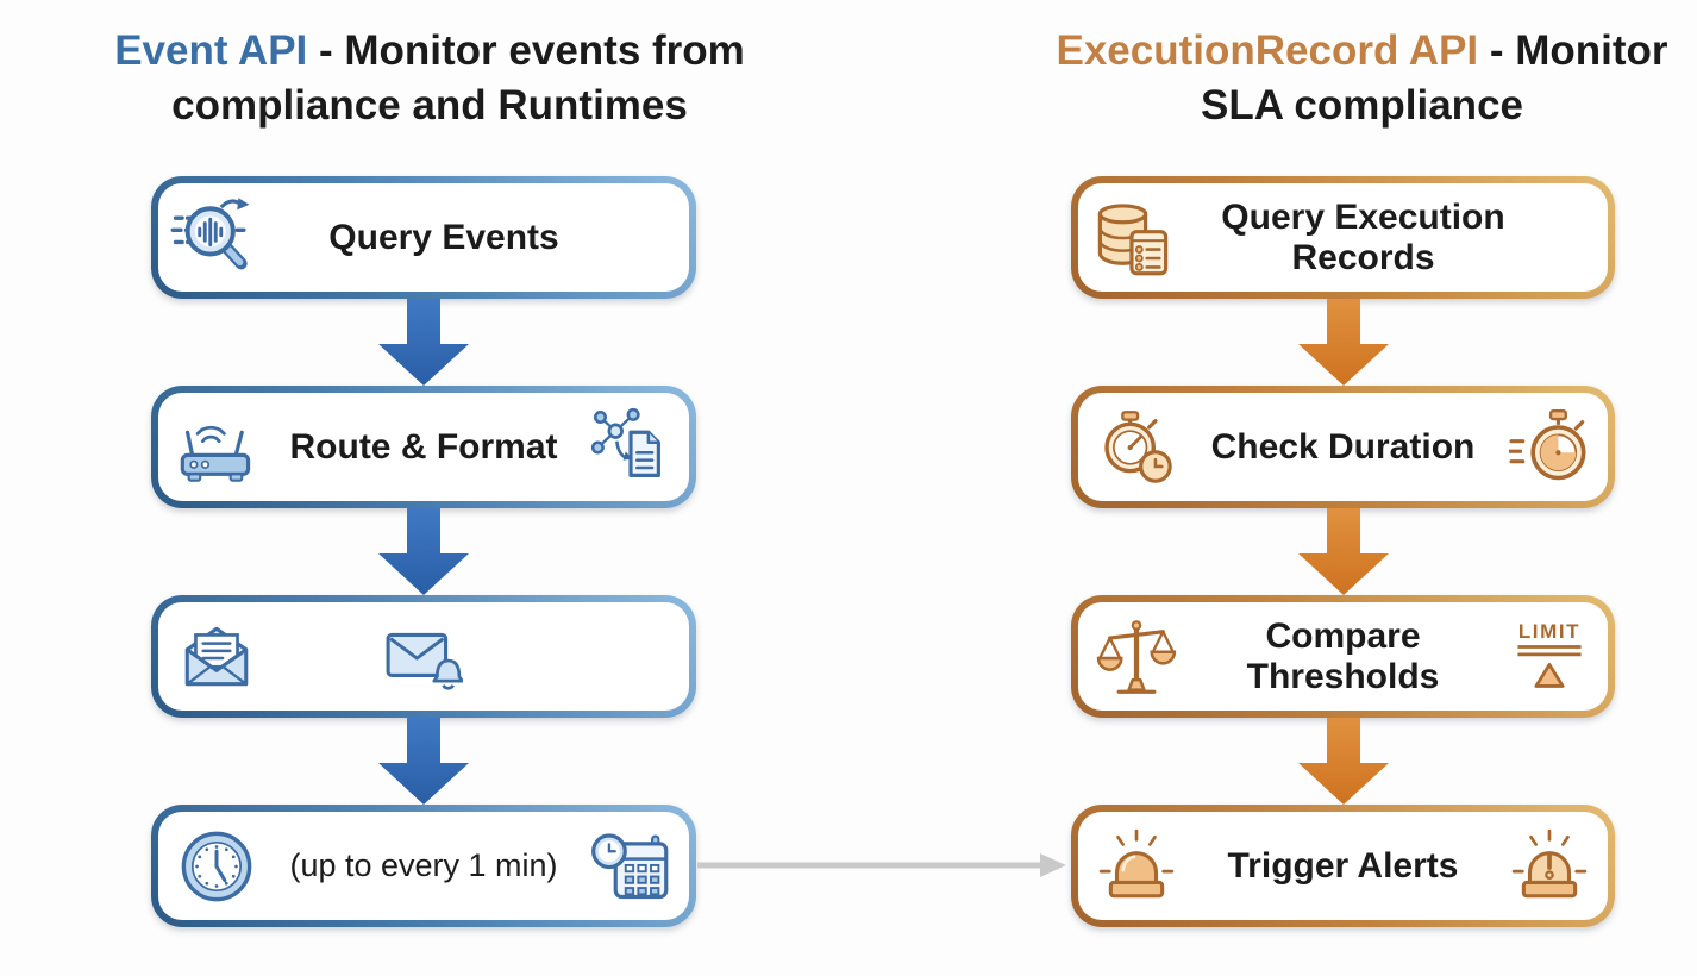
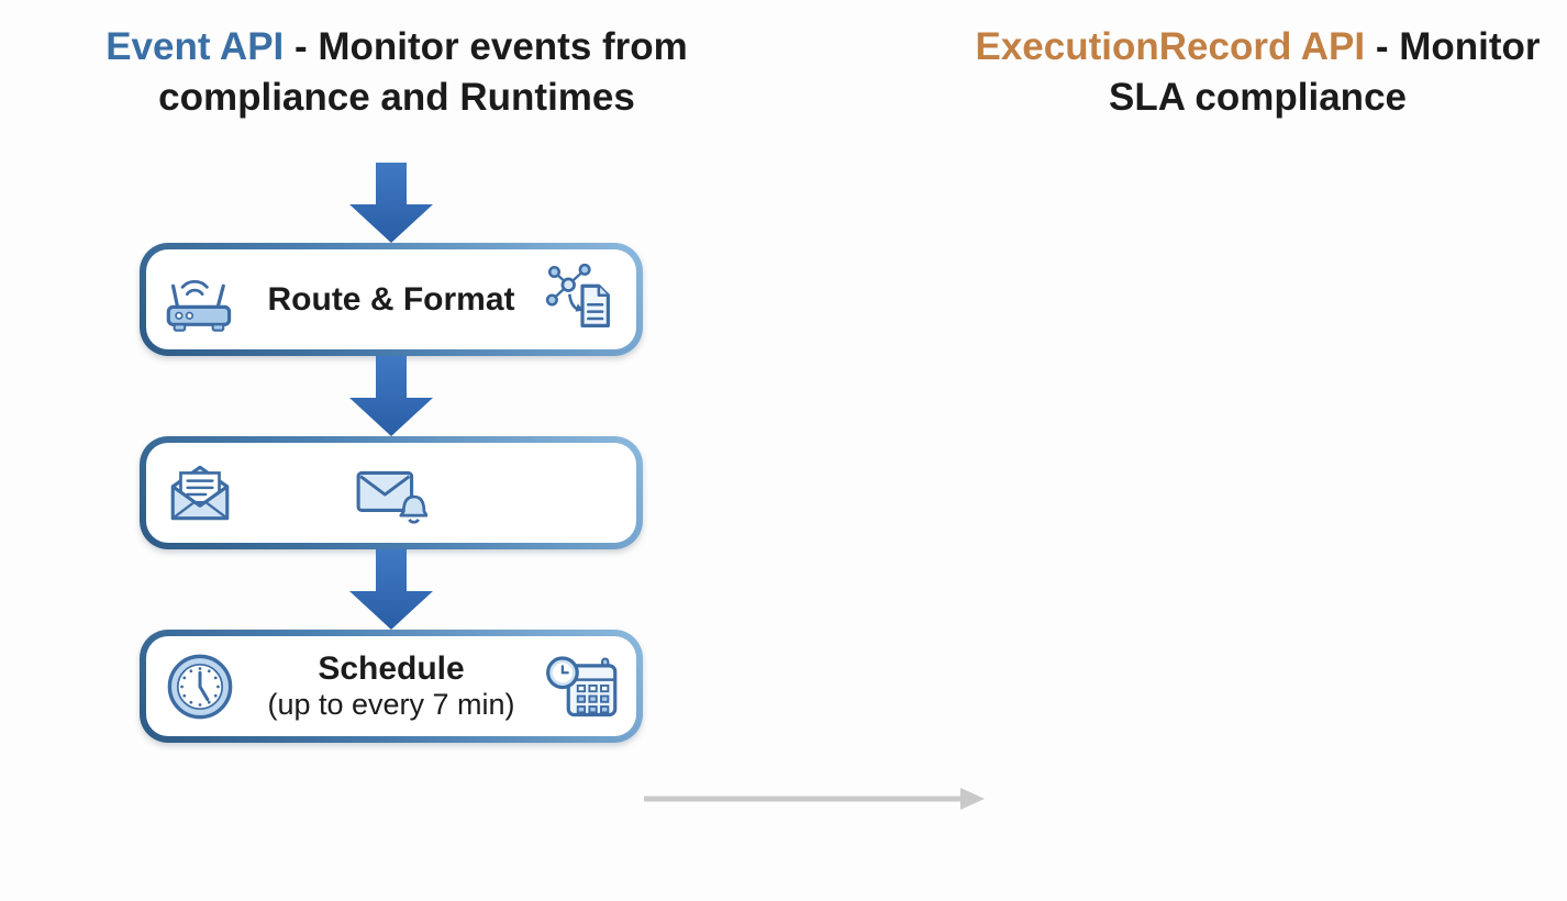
  Event API - Monitor events from compliance and Runtimes
  ExecutionRecord API - Monitor SLA compliance
- Query Events
  Route & Format
+ Schedule
- (up to every 1 min)
+ (up to every 7 min)
- Query Execution Records
- Check Duration
- Compare Thresholds
- LIMIT
- Trigger Alerts
